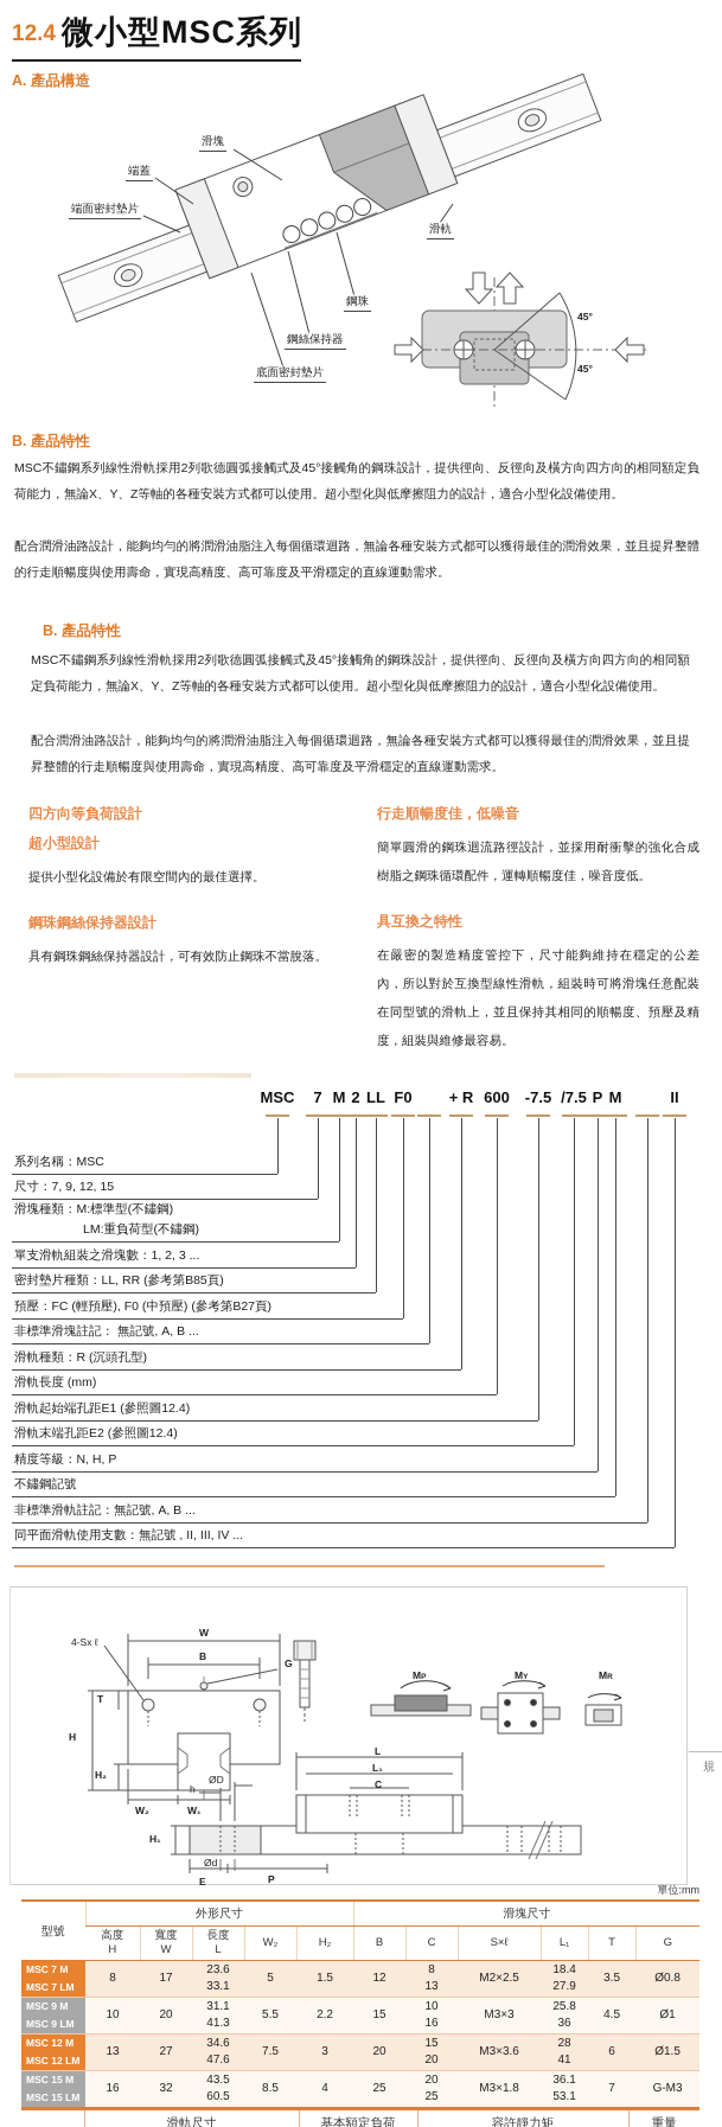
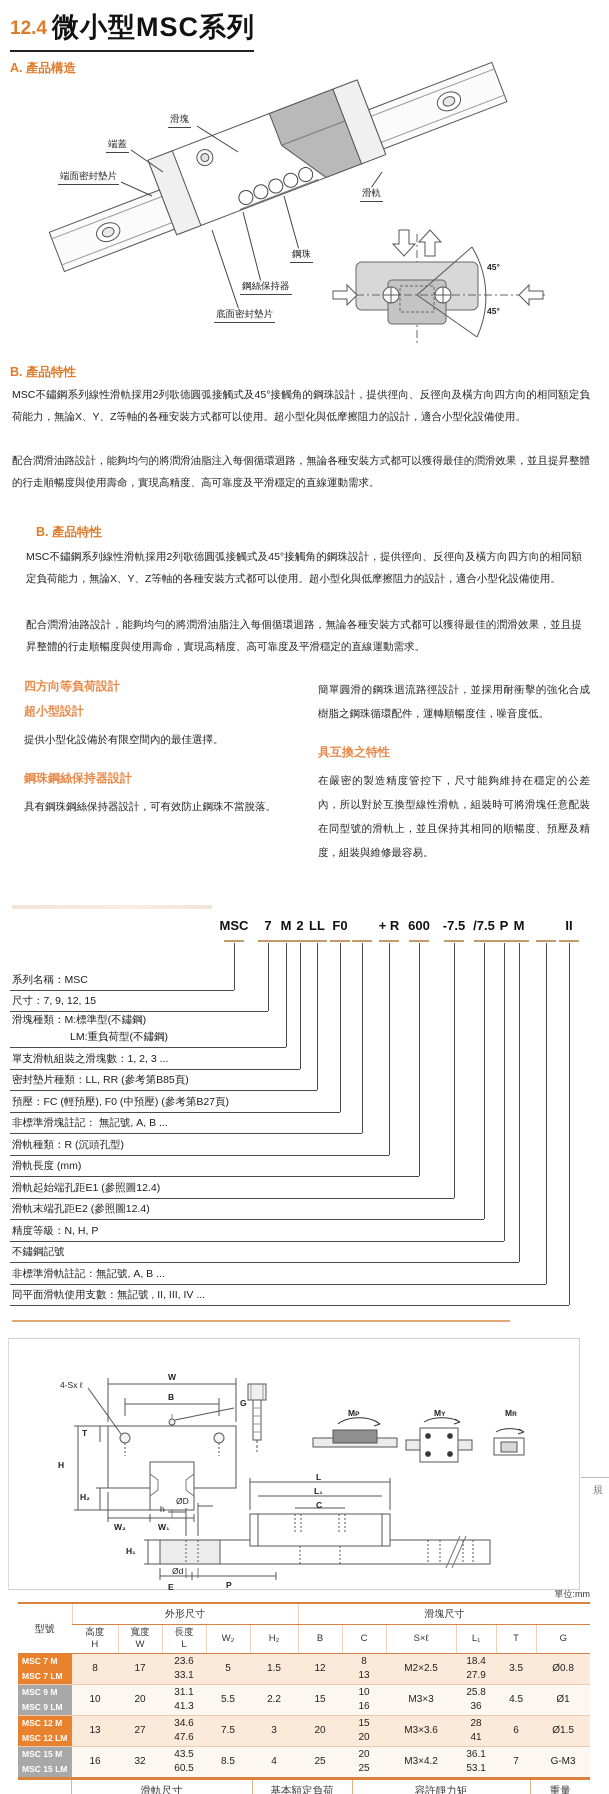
  12.4
  微小型MSC系列
  A. 產品構造
  滑塊
  端蓋
  端面密封墊片
  滑軌
  鋼珠
  鋼絲保持器
  底面密封墊片
  45°
  45°
  B. 產品特性
  MSC不鏽鋼系列線性滑軌採用2列歌德圓弧接觸式及45°接觸角的鋼珠設計，提供徑向、反徑向及橫方向四方向的相同額定負荷能力，無論X、Y、Z等軸的各種安裝方式都可以使用。超小型化與低摩擦阻力的設計，適合小型化設備使用。
  配合潤滑油路設計，能夠均勻的將潤滑油脂注入每個循環迴路，無論各種安裝方式都可以獲得最佳的潤滑效果，並且提昇整體的行走順暢度與使用壽命，實現高精度、高可靠度及平滑穩定的直線運動需求。
  B. 產品特性
  MSC不鏽鋼系列線性滑軌採用2列歌德圓弧接觸式及45°接觸角的鋼珠設計，提供徑向、反徑向及橫方向四方向的相同額定負荷能力，無論X、Y、Z等軸的各種安裝方式都可以使用。超小型化與低摩擦阻力的設計，適合小型化設備使用。
  配合潤滑油路設計，能夠均勻的將潤滑油脂注入每個循環迴路，無論各種安裝方式都可以獲得最佳的潤滑效果，並且提昇整體的行走順暢度與使用壽命，實現高精度、高可靠度及平滑穩定的直線運動需求。
  四方向等負荷設計
  超小型設計
  提供小型化設備於有限空間內的最佳選擇。
  鋼珠鋼絲保持器設計
  具有鋼珠鋼絲保持器設計，可有效防止鋼珠不當脫落。
- 行走順暢度佳，低噪音
  簡單圓滑的鋼珠迴流路徑設計，並採用耐衝擊的強化合成樹脂之鋼珠循環配件，運轉順暢度佳，噪音度低。
  具互換之特性
  在嚴密的製造精度管控下，尺寸能夠維持在穩定的公差內，所以對於互換型線性滑軌，組裝時可將滑塊任意配裝在同型號的滑軌上，並且保持其相同的順暢度、預壓及精度，組裝與維修最容易。
  MSC
  7
  M
  2
  LL
  F0
  + R
  600
  -7.5
  /7.5
  P
  M
  II
  系列名稱：MSC
  尺寸：7, 9, 12, 15
  滑塊種類：M:標準型(不鏽鋼)
  LM:重負荷型(不鏽鋼)
  單支滑軌組裝之滑塊數：1, 2, 3 ...
  密封墊片種類：LL, RR (參考第B85頁)
  預壓：FC (輕預壓), F0 (中預壓) (參考第B27頁)
  非標準滑塊註記： 無記號, A, B ...
  滑軌種類：R (沉頭孔型)
  滑軌長度 (mm)
  滑軌起始端孔距E1 (參照圖12.4)
  滑軌末端孔距E2 (參照圖12.4)
  精度等級：N, H, P
  不鏽鋼記號
  非標準滑軌註記：無記號, A, B ...
  同平面滑軌使用支數：無記號 , II, III, IV ...
  4-Sx ℓ
  W
  B
  G
  T
  H
  H₂
  W₂
  W₁
  L
  L₁
  C
  ØD
  h
  H₁
  Ød
  E
  P
  規
  單位:mm
  型號	外形尺寸	滑塊尺寸
  高度H	寬度W	長度L	W₂	H₂	B	C	S×ℓ	L₁	T	G
  MSC 7 MMSC 7 LM	8	17	23.633.1	5	1.5	12	813	M2×2.5	18.427.9	3.5	Ø0.8
  MSC 9 MMSC 9 LM	10	20	31.141.3	5.5	2.2	15	1016	M3×3	25.836	4.5	Ø1
  MSC 12 MMSC 12 LM	13	27	34.647.6	7.5	3	20	1520	M3×3.6	2841	6	Ø1.5
- MSC 15 MMSC 15 LM	16	32	43.560.5	8.5	4	25	2025	M3×1.8	36.153.1	7	G-M3
+ MSC 15 MMSC 15 LM	16	32	43.560.5	8.5	4	25	2025	M3×4.2	36.153.1	7	G-M3
  	滑軌尺寸	基本額定負荷	容許靜力矩	重量
